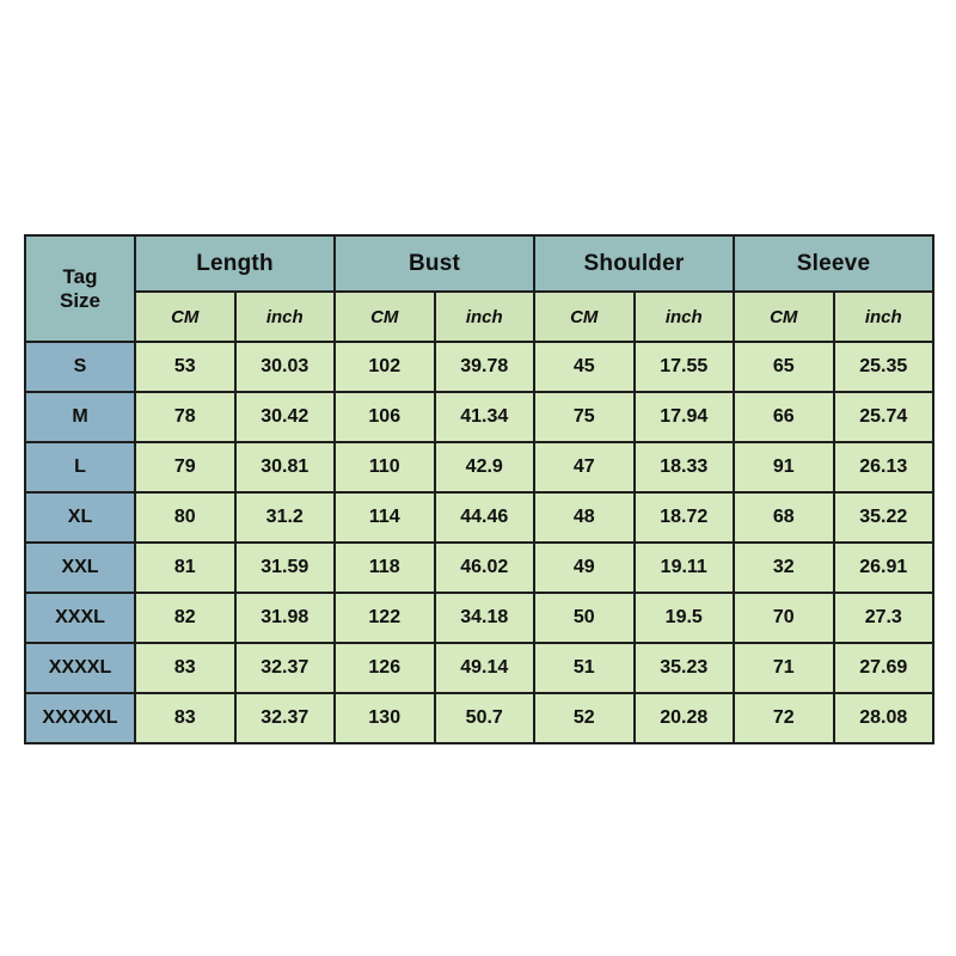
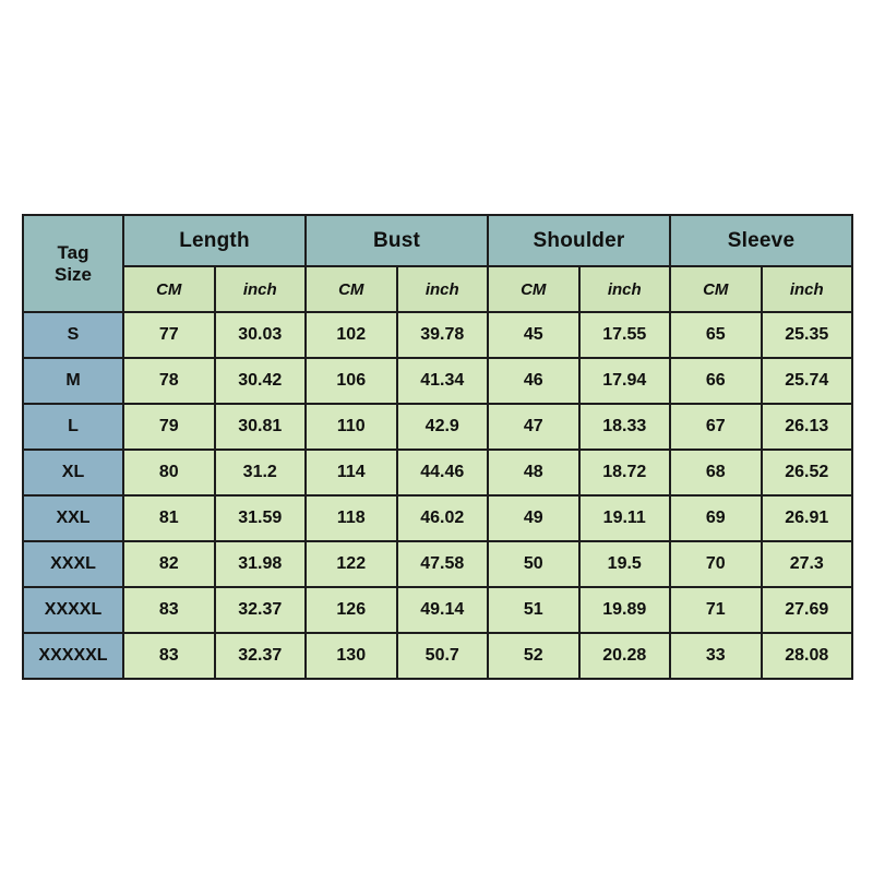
  Tag Size	Length	Bust	Shoulder	Sleeve
  CM	inch	CM	inch	CM	inch	CM	inch
- S	53	30.03	102	39.78	45	17.55	65	25.35
+ S	77	30.03	102	39.78	45	17.55	65	25.35
- M	78	30.42	106	41.34	75	17.94	66	25.74
+ M	78	30.42	106	41.34	46	17.94	66	25.74
- L	79	30.81	110	42.9	47	18.33	91	26.13
+ L	79	30.81	110	42.9	47	18.33	67	26.13
- XL	80	31.2	114	44.46	48	18.72	68	35.22
+ XL	80	31.2	114	44.46	48	18.72	68	26.52
- XXL	81	31.59	118	46.02	49	19.11	32	26.91
+ XXL	81	31.59	118	46.02	49	19.11	69	26.91
- XXXL	82	31.98	122	34.18	50	19.5	70	27.3
+ XXXL	82	31.98	122	47.58	50	19.5	70	27.3
- XXXXL	83	32.37	126	49.14	51	35.23	71	27.69
+ XXXXL	83	32.37	126	49.14	51	19.89	71	27.69
- XXXXXL	83	32.37	130	50.7	52	20.28	72	28.08
+ XXXXXL	83	32.37	130	50.7	52	20.28	33	28.08
